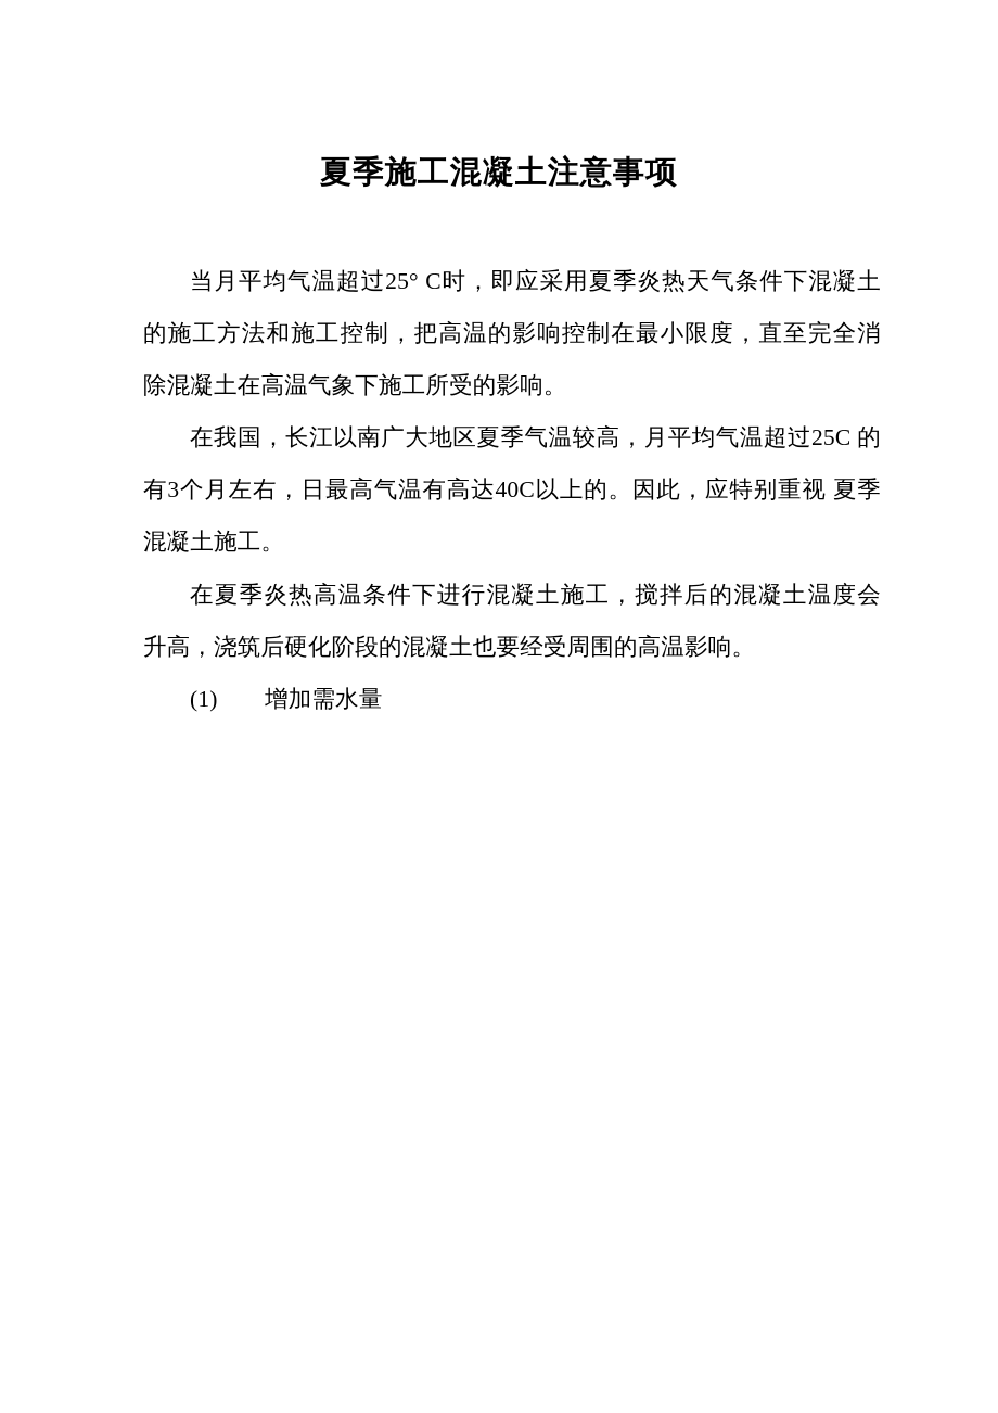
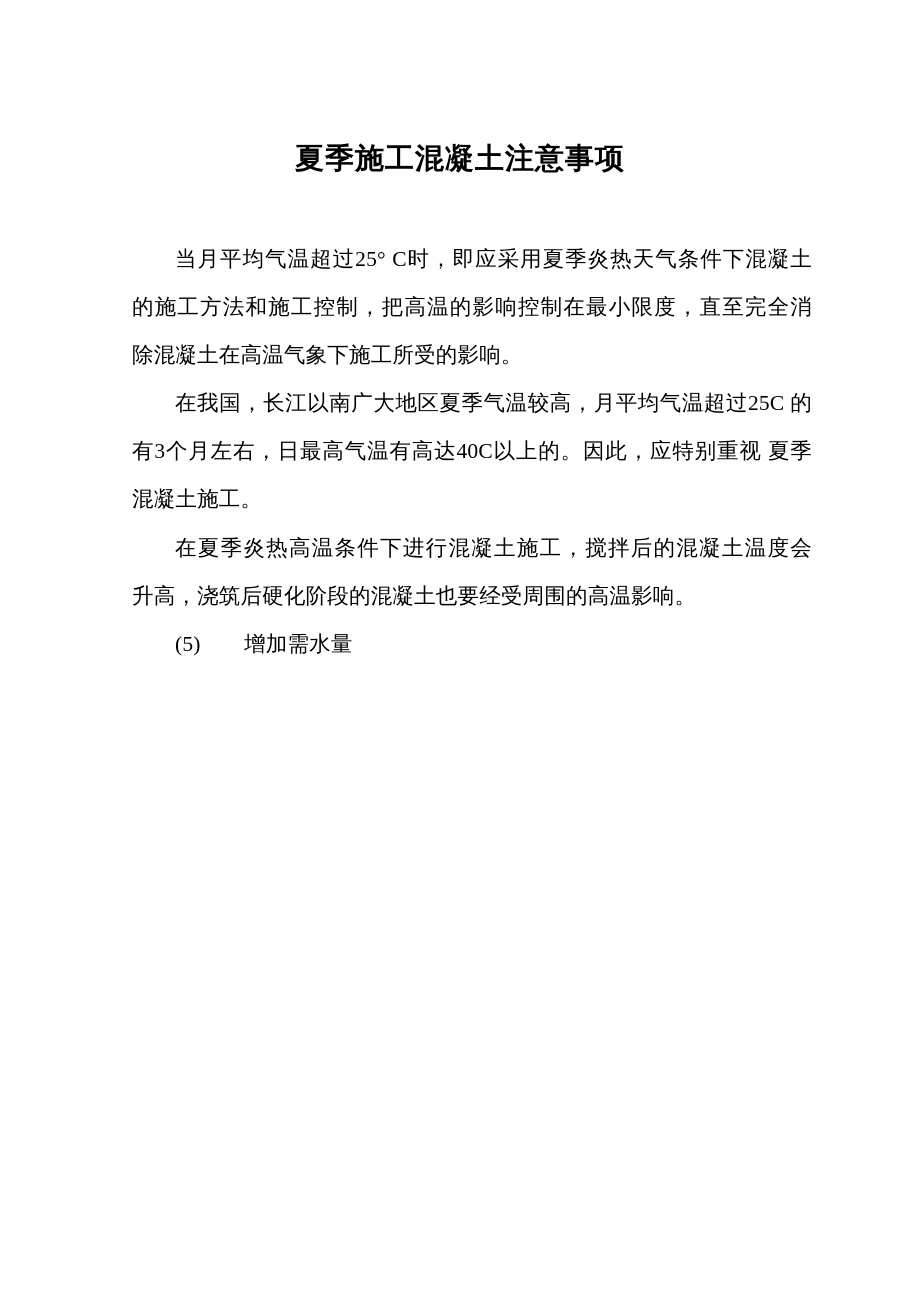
  夏季施工混凝土注意事项
  当月平均气温超过25° C时，即应采用夏季炎热天气条件下混凝土
  的施工方法和施工控制，把高温的影响控制在最小限度，直至完全消
  除混凝土在高温气象下施工所受的影响。
  在我国，长江以南广大地区夏季气温较高，月平均气温超过25C 的
  有3个月左右，日最高气温有高达40C以上的。因此，应特别重视 夏季
  混凝土施工。
  在夏季炎热高温条件下进行混凝土施工，搅拌后的混凝土温度会
  升高，浇筑后硬化阶段的混凝土也要经受周围的高温影响。
- (1) 增加需水量
+ (5) 增加需水量
